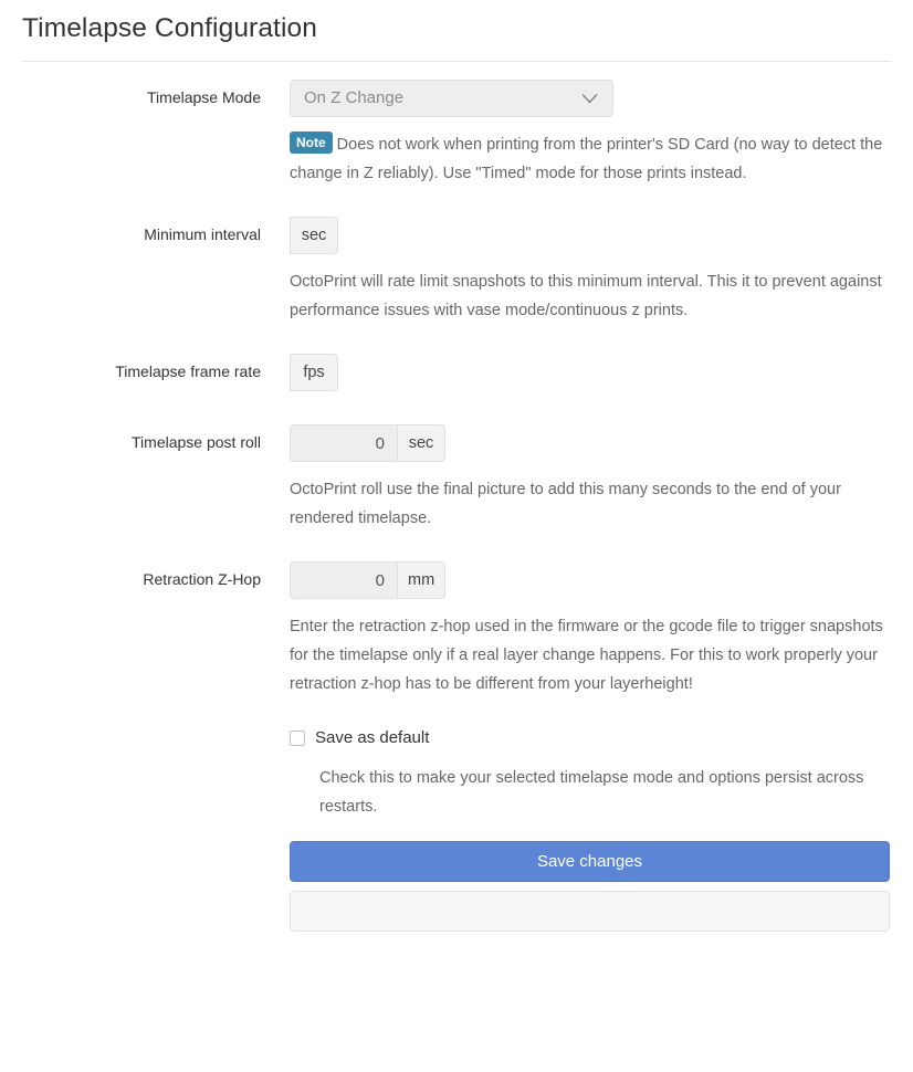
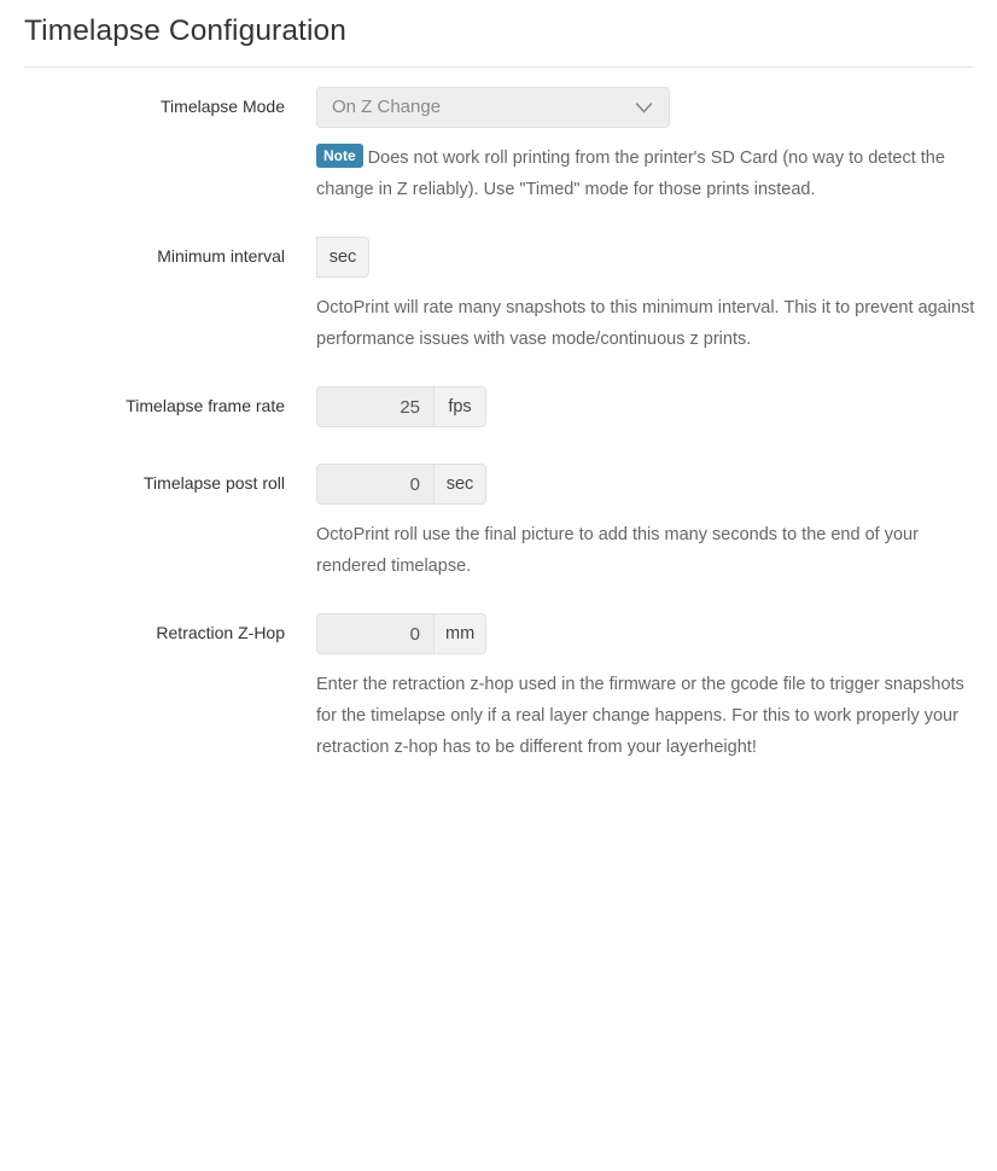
  Timelapse Configuration
  Timelapse Mode
  On Z Change
- Note Does not work when printing from the printer's SD Card (no way to detect the change in Z reliably). Use "Timed" mode for those prints instead.
+ Note Does not work roll printing from the printer's SD Card (no way to detect the change in Z reliably). Use "Timed" mode for those prints instead.
  Minimum interval
  sec
- OctoPrint will rate limit snapshots to this minimum interval. This it to prevent against performance issues with vase mode/continuous z prints.
+ OctoPrint will rate many snapshots to this minimum interval. This it to prevent against performance issues with vase mode/continuous z prints.
  Timelapse frame rate
+ 25
  fps
  Timelapse post roll
  0
  sec
  OctoPrint roll use the final picture to add this many seconds to the end of your rendered timelapse.
  Retraction Z-Hop
  0
  mm
  Enter the retraction z-hop used in the firmware or the gcode file to trigger snapshots for the timelapse only if a real layer change happens. For this to work properly your retraction z-hop has to be different from your layerheight!
- Save as default
- Check this to make your selected timelapse mode and options persist across restarts.
- Save changes
